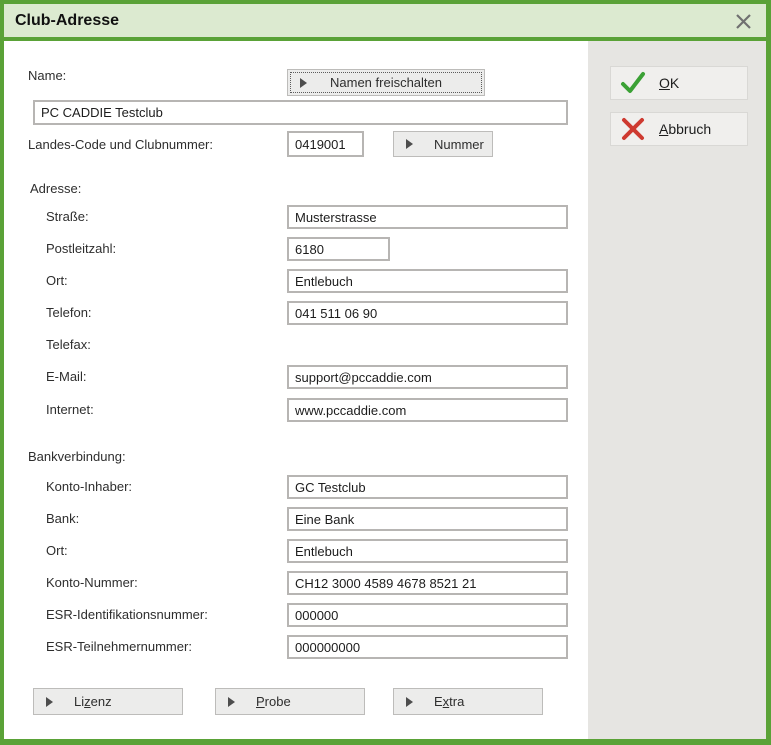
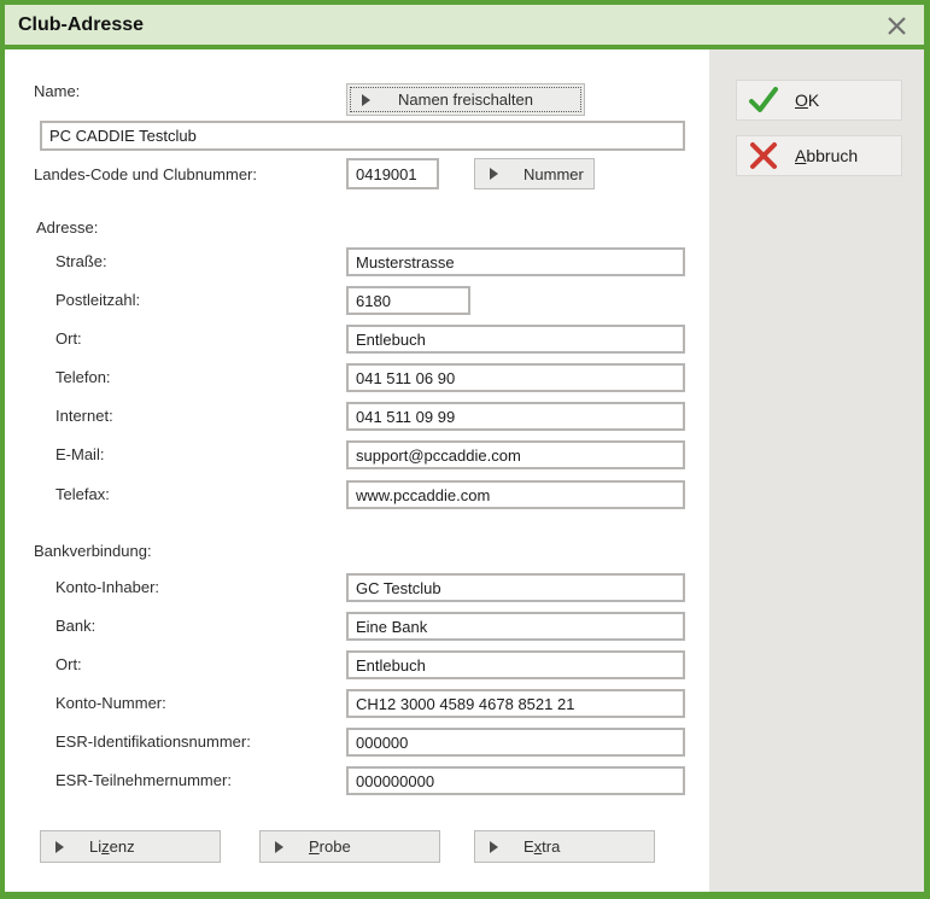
  Club-Adresse
  Name:
  Namen freischalten
  PC CADDIE Testclub
  Landes-Code und Clubnummer:
  0419001
  Nummer
  Adresse:
  Straße:
  Musterstrasse
  Postleitzahl:
  6180
  Ort:
  Entlebuch
  Telefon:
  041 511 06 90
- Telefax:
+ Internet:
+ 041 511 09 99
  E-Mail:
  support@pccaddie.com
- Internet:
+ Telefax:
  www.pccaddie.com
  Bankverbindung:
  Konto-Inhaber:
  GC Testclub
  Bank:
  Eine Bank
  Ort:
  Entlebuch
  Konto-Nummer:
  CH12 3000 4589 4678 8521 21
  ESR-Identifikationsnummer:
  000000
  ESR-Teilnehmernummer:
  000000000
  Li
  z
  enz
  P
  robe
  E
  x
  tra
  O
  K
  A
  bbruch
